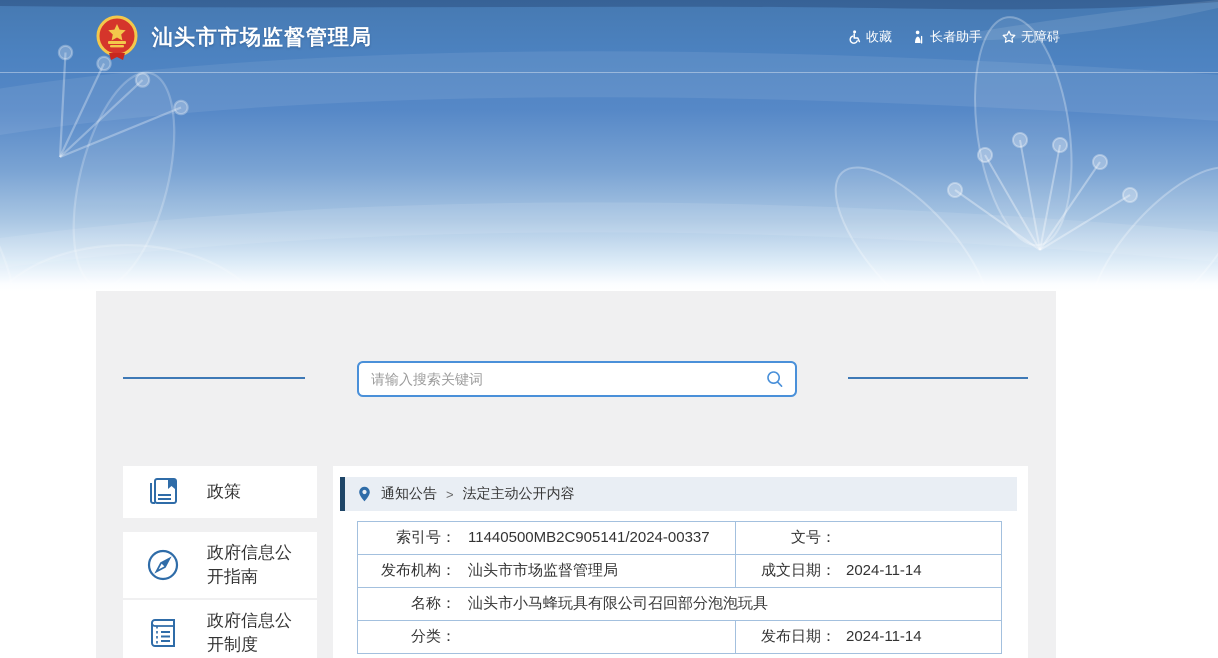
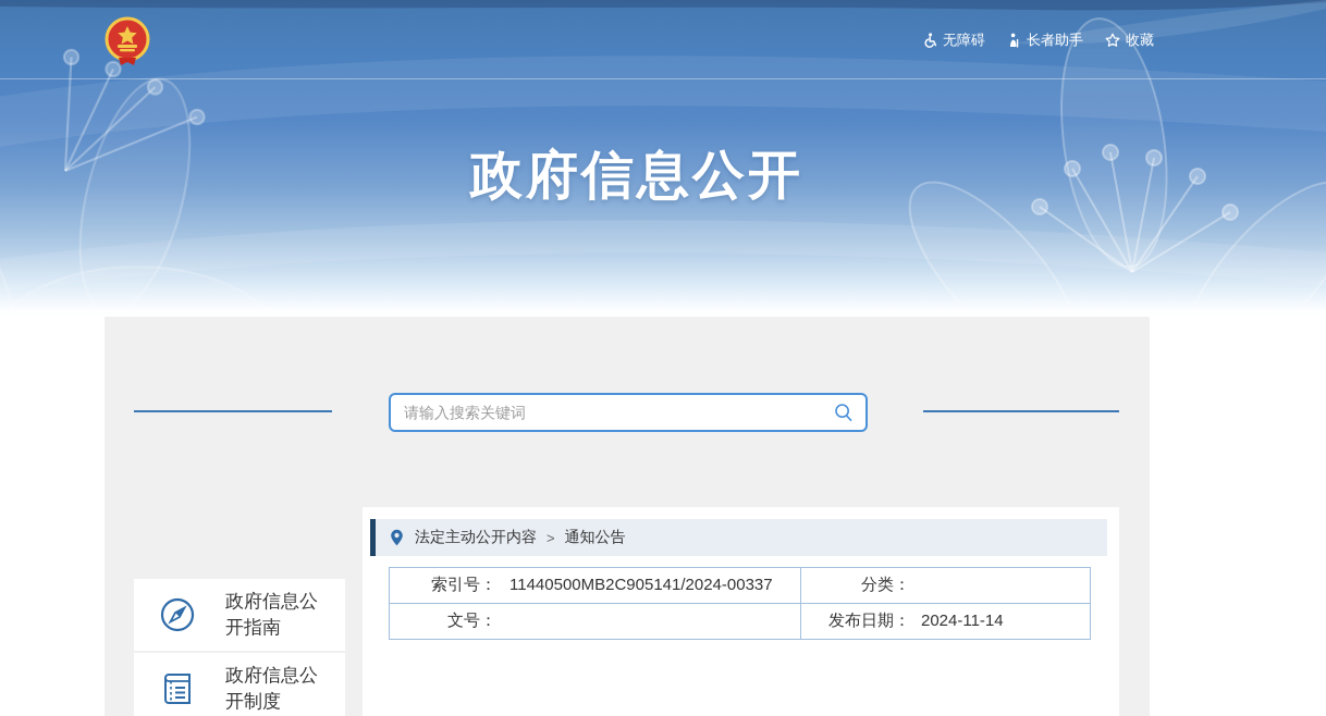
- 汕头市市场监督管理局
- 收藏
+ 无障碍
  长者助手
- 无障碍
+ 收藏
+ 政府信息公开
  请输入搜索关键词
- 政策
  政府信息公开指南
  政府信息公开制度
- 通知公告
+ 法定主动公开内容
  >
- 法定主动公开内容
+ 通知公告
- 索引号： 11440500MB2C905141/2024-00337	文号：
+ 索引号： 11440500MB2C905141/2024-00337	分类：
- 发布机构： 汕头市市场监督管理局	成文日期： 2024-11-14
- 名称： 汕头市小马蜂玩具有限公司召回部分泡泡玩具
- 分类：	发布日期： 2024-11-14
+ 文号：	发布日期： 2024-11-14
